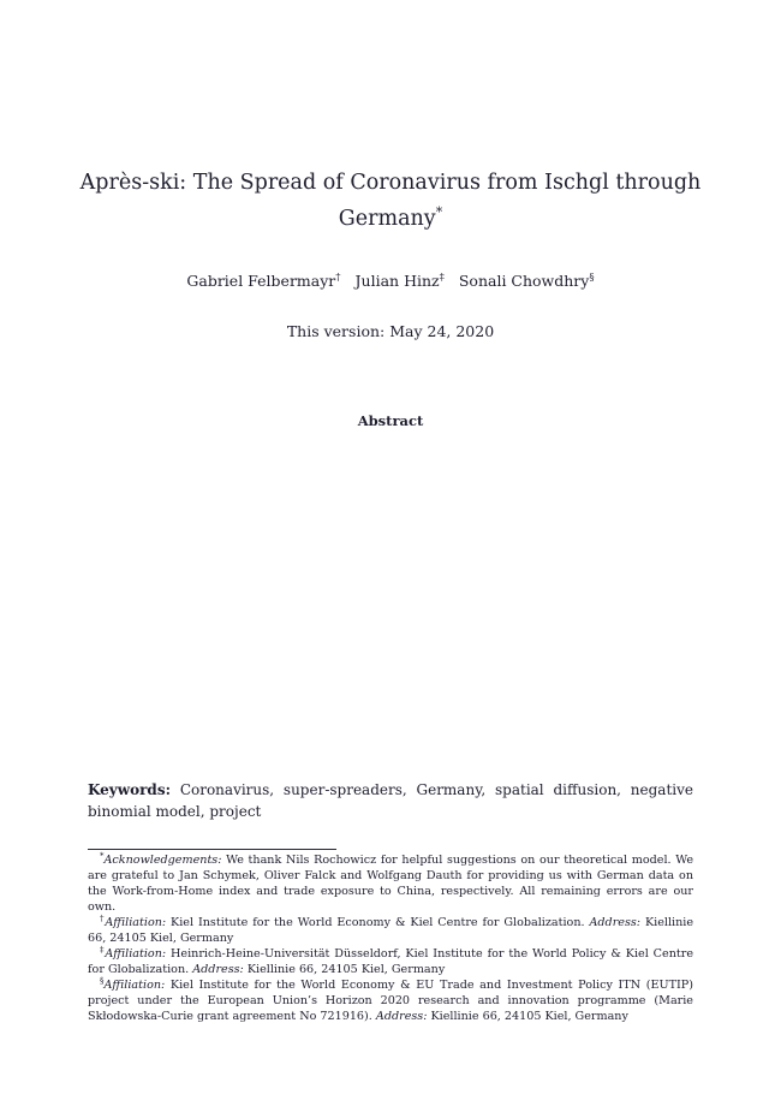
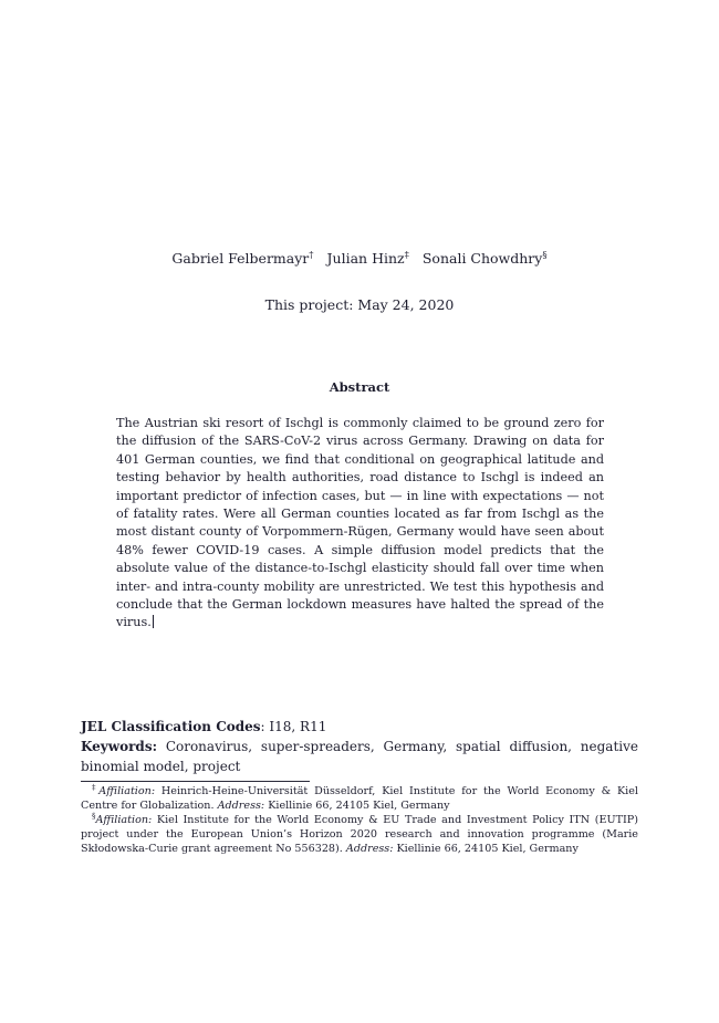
- Après-ski: The Spread of Coronavirus from Ischgl through
- Germany*
  Gabriel Felbermayr† Julian Hinz‡ Sonali Chowdhry§
- This version: May 24, 2020
+ This project: May 24, 2020
  Abstract
+ The Austrian ski resort of Ischgl is commonly claimed to be ground zero for the diffusion of the SARS-CoV-2 virus across Germany. Drawing on data for 401 German counties, we find that conditional on geographical latitude and testing behavior by health authorities, road distance to Ischgl is indeed an important predictor of infection cases, but — in line with expectations — not of fatality rates. Were all German counties located as far from Ischgl as the most distant county of Vorpommern-Rügen, Germany would have seen about 48% fewer COVID-19 cases. A simple diffusion model predicts that the absolute value of the distance-to-Ischgl elasticity should fall over time when inter- and intra-county mobility are unrestricted. We test this hypothesis and conclude that the German lockdown measures have halted the spread of the virus.
+ JEL Classification Codes: I18, R11
  Keywords: Coronavirus, super-spreaders, Germany, spatial diffusion, negative binomial model, project
- *Acknowledgements: We thank Nils Rochowicz for helpful suggestions on our theoretical model. We are grateful to Jan Schymek, Oliver Falck and Wolfgang Dauth for providing us with German data on the Work-from-Home index and trade exposure to China, respectively. All remaining errors are our own.
- †Affiliation: Kiel Institute for the World Economy & Kiel Centre for Globalization. Address: Kiellinie 66, 24105 Kiel, Germany
- ‡Affiliation: Heinrich-Heine-Universität Düsseldorf, Kiel Institute for the World Policy & Kiel Centre for Globalization. Address: Kiellinie 66, 24105 Kiel, Germany
+ ‡Affiliation: Heinrich-Heine-Universität Düsseldorf, Kiel Institute for the World Economy & Kiel Centre for Globalization. Address: Kiellinie 66, 24105 Kiel, Germany
- §Affiliation: Kiel Institute for the World Economy & EU Trade and Investment Policy ITN (EUTIP) project under the European Union’s Horizon 2020 research and innovation programme (Marie Skłodowska-Curie grant agreement No 721916). Address: Kiellinie 66, 24105 Kiel, Germany
+ §Affiliation: Kiel Institute for the World Economy & EU Trade and Investment Policy ITN (EUTIP) project under the European Union’s Horizon 2020 research and innovation programme (Marie Skłodowska-Curie grant agreement No 556328). Address: Kiellinie 66, 24105 Kiel, Germany
